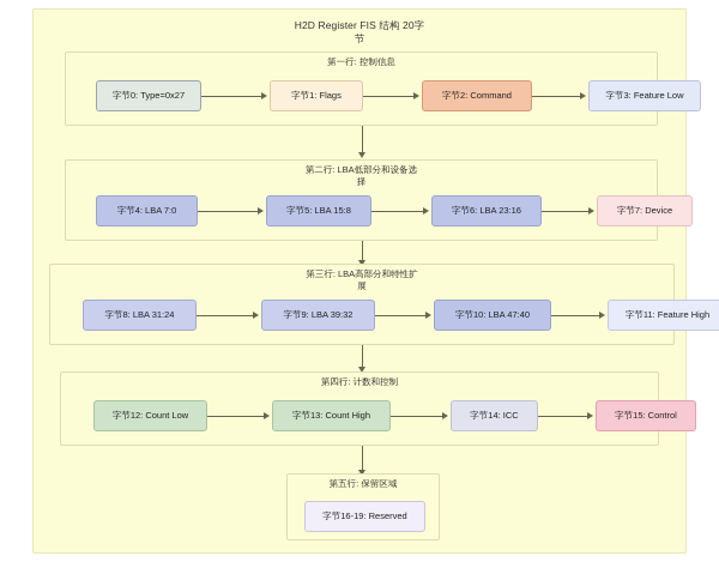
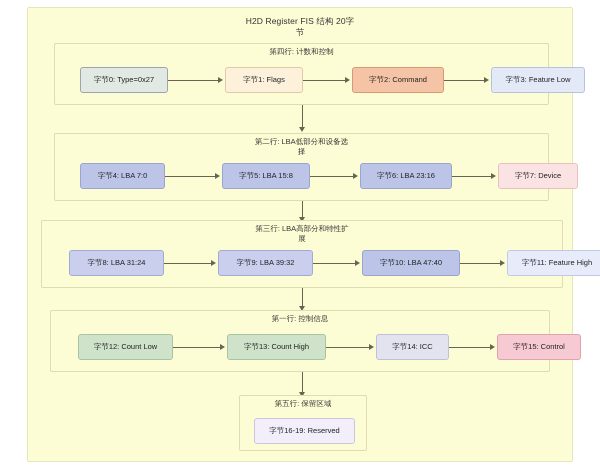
  H2D Register FIS 结构 20字
  节
- 第一行: 控制信息
+ 第四行: 计数和控制
  字节0: Type=0x27
  字节1: Flags
  字节2: Command
  字节3: Feature Low
  第二行: LBA低部分和设备选
  择
  字节4: LBA 7:0
  字节5: LBA 15:8
  字节6: LBA 23:16
  字节7: Device
  第三行: LBA高部分和特性扩
  展
  字节8: LBA 31:24
  字节9: LBA 39:32
  字节10: LBA 47:40
  字节11: Feature High
- 第四行: 计数和控制
+ 第一行: 控制信息
  字节12: Count Low
  字节13: Count High
  字节14: ICC
  字节15: Control
  第五行: 保留区域
  字节16-19: Reserved
